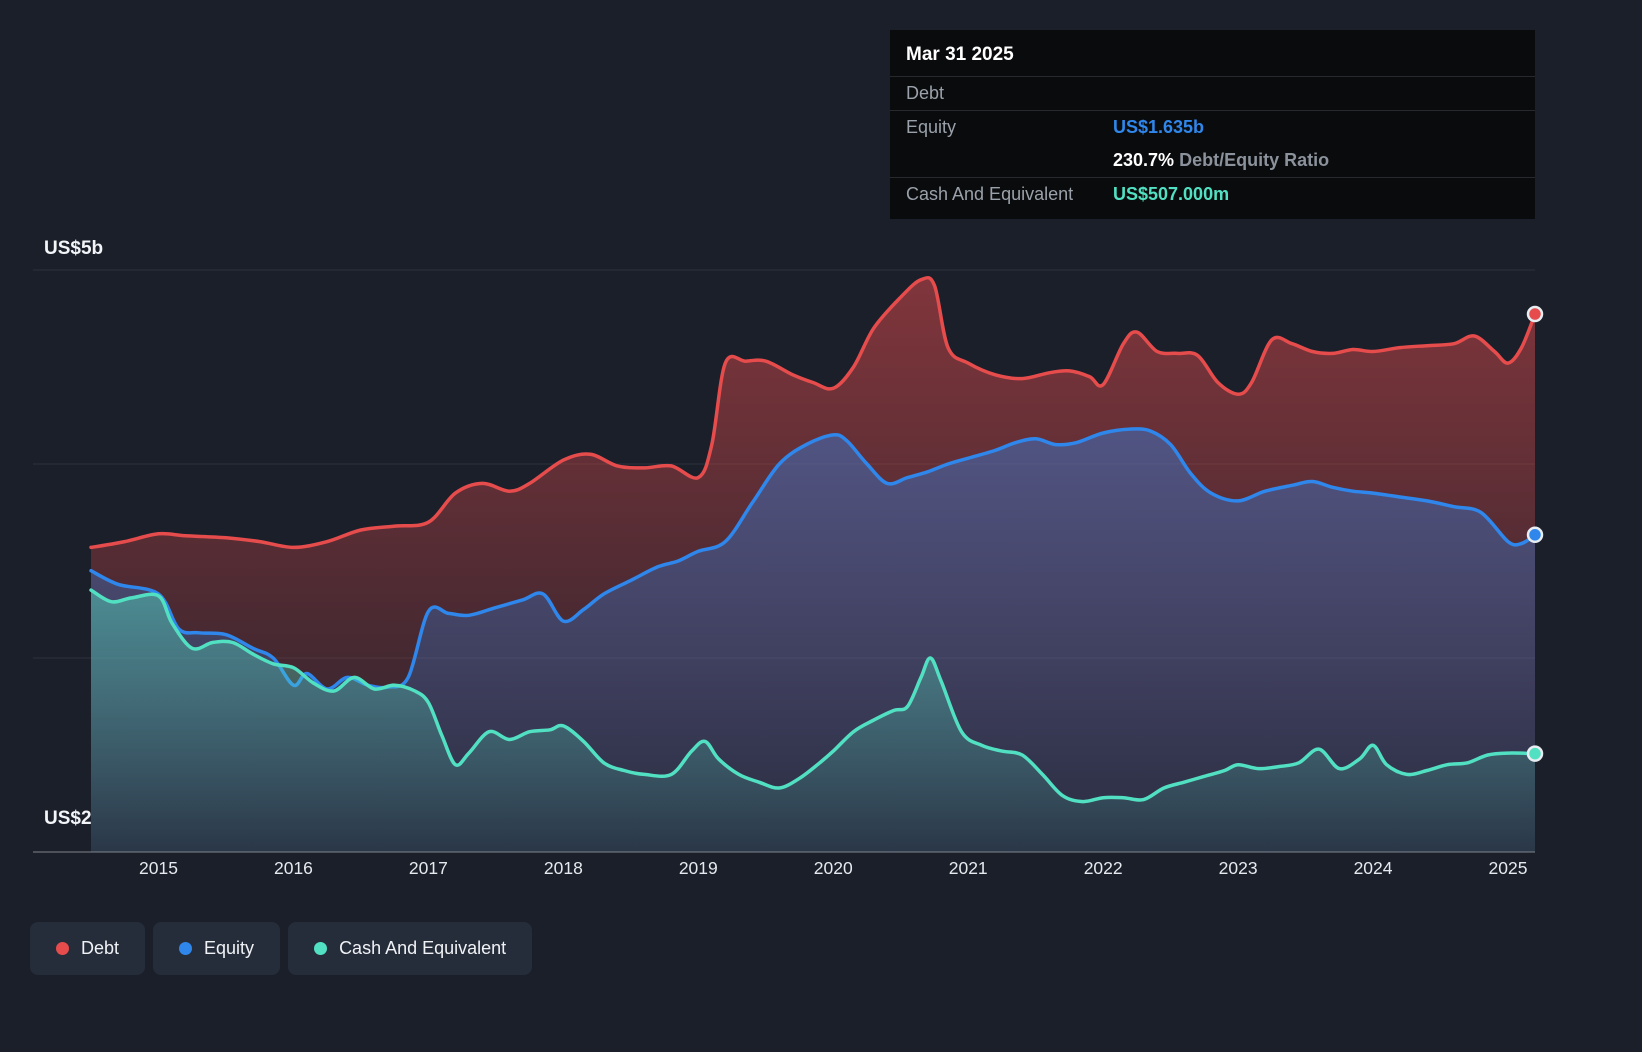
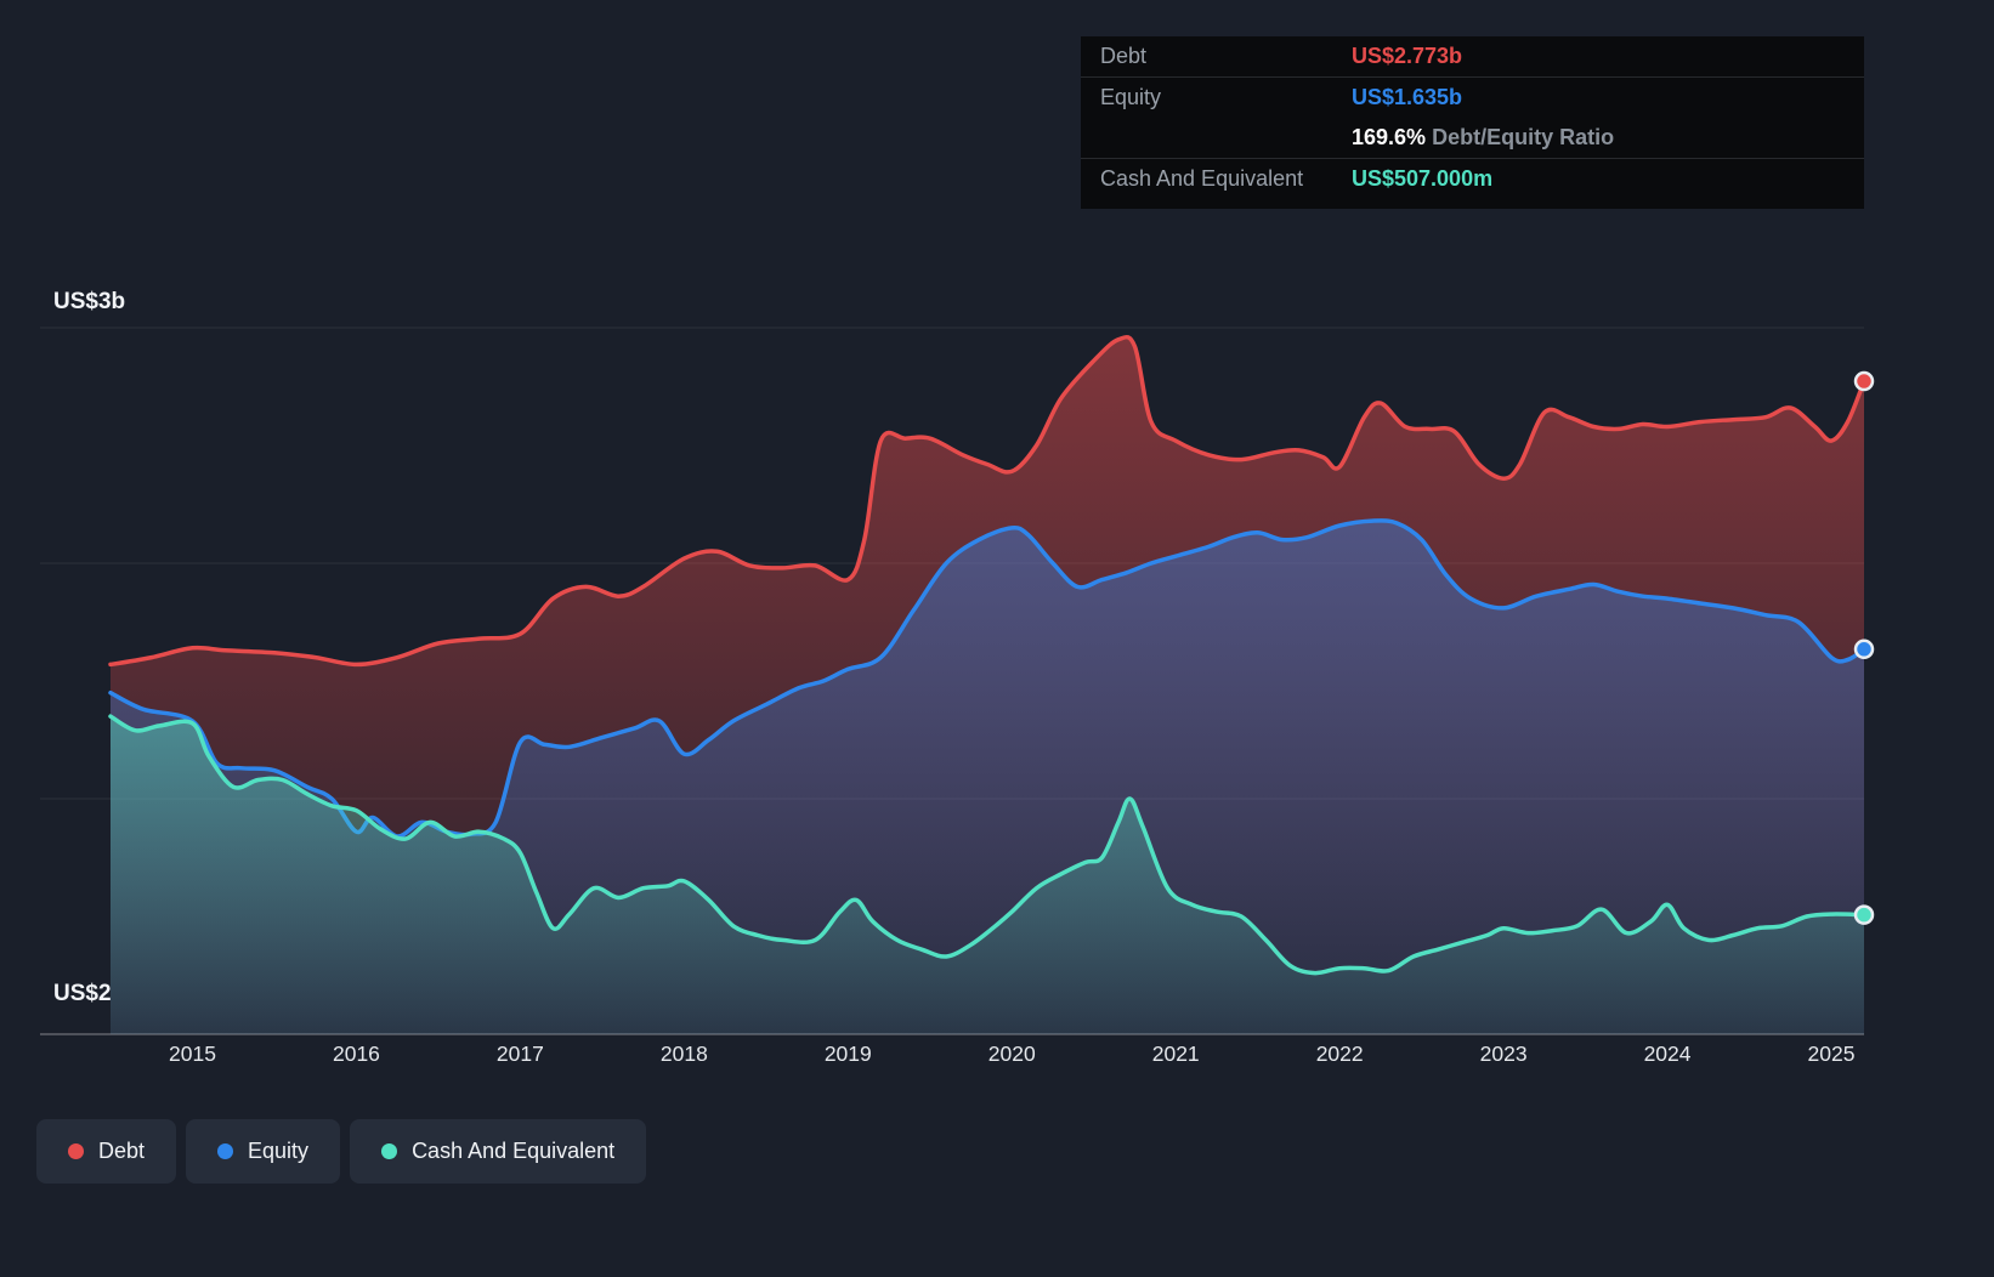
- US$5b
+ US$3b
  US$2
  2015
  2016
  2017
  2018
  2019
  2020
  2021
  2022
  2023
  2024
  2025
- Mar 31 2025
  Debt
+ US$2.773b
  Equity
  US$1.635b
- 230.7% Debt/Equity Ratio
+ 169.6% Debt/Equity Ratio
  Cash And Equivalent
  US$507.000m
  Debt
  Equity
  Cash And Equivalent
